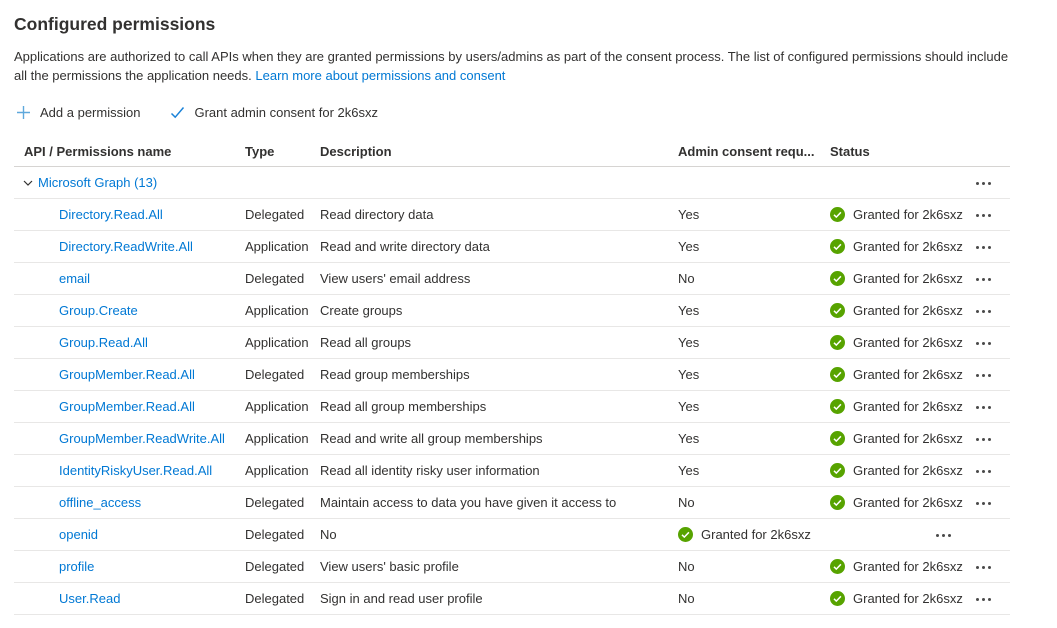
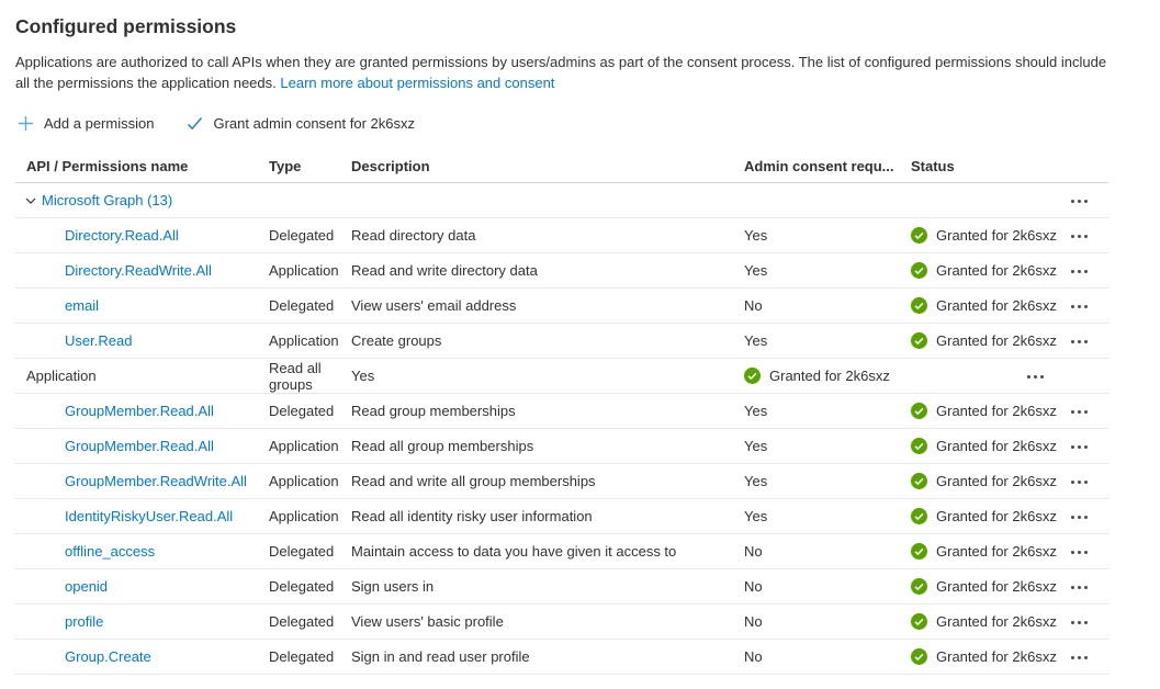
  Configured permissions
  Applications are authorized to call APIs when they are granted permissions by users/admins as part of the consent process. The list of configured permissions should include all the permissions the application needs. Learn more about permissions and consent
  Add a permission
  Grant admin consent for 2k6sxz
  API / Permissions name
  Type
  Description
  Admin consent requ...
  Status
  Microsoft Graph (13)
  Directory.Read.All
  Delegated
  Read directory data
  Yes
  Granted for 2k6sxz
  Directory.ReadWrite.All
  Application
  Read and write directory data
  Yes
  Granted for 2k6sxz
  email
  Delegated
  View users' email address
  No
  Granted for 2k6sxz
- Group.Create
+ User.Read
  Application
  Create groups
  Yes
  Granted for 2k6sxz
- Group.Read.All
  Application
  Read all groups
  Yes
  Granted for 2k6sxz
  GroupMember.Read.All
  Delegated
  Read group memberships
  Yes
  Granted for 2k6sxz
  GroupMember.Read.All
  Application
  Read all group memberships
  Yes
  Granted for 2k6sxz
  GroupMember.ReadWrite.All
  Application
  Read and write all group memberships
  Yes
  Granted for 2k6sxz
  IdentityRiskyUser.Read.All
  Application
  Read all identity risky user information
  Yes
  Granted for 2k6sxz
  offline_access
  Delegated
  Maintain access to data you have given it access to
  No
  Granted for 2k6sxz
  openid
  Delegated
+ Sign users in
  No
  Granted for 2k6sxz
  profile
  Delegated
  View users' basic profile
  No
  Granted for 2k6sxz
- User.Read
+ Group.Create
  Delegated
  Sign in and read user profile
  No
  Granted for 2k6sxz
